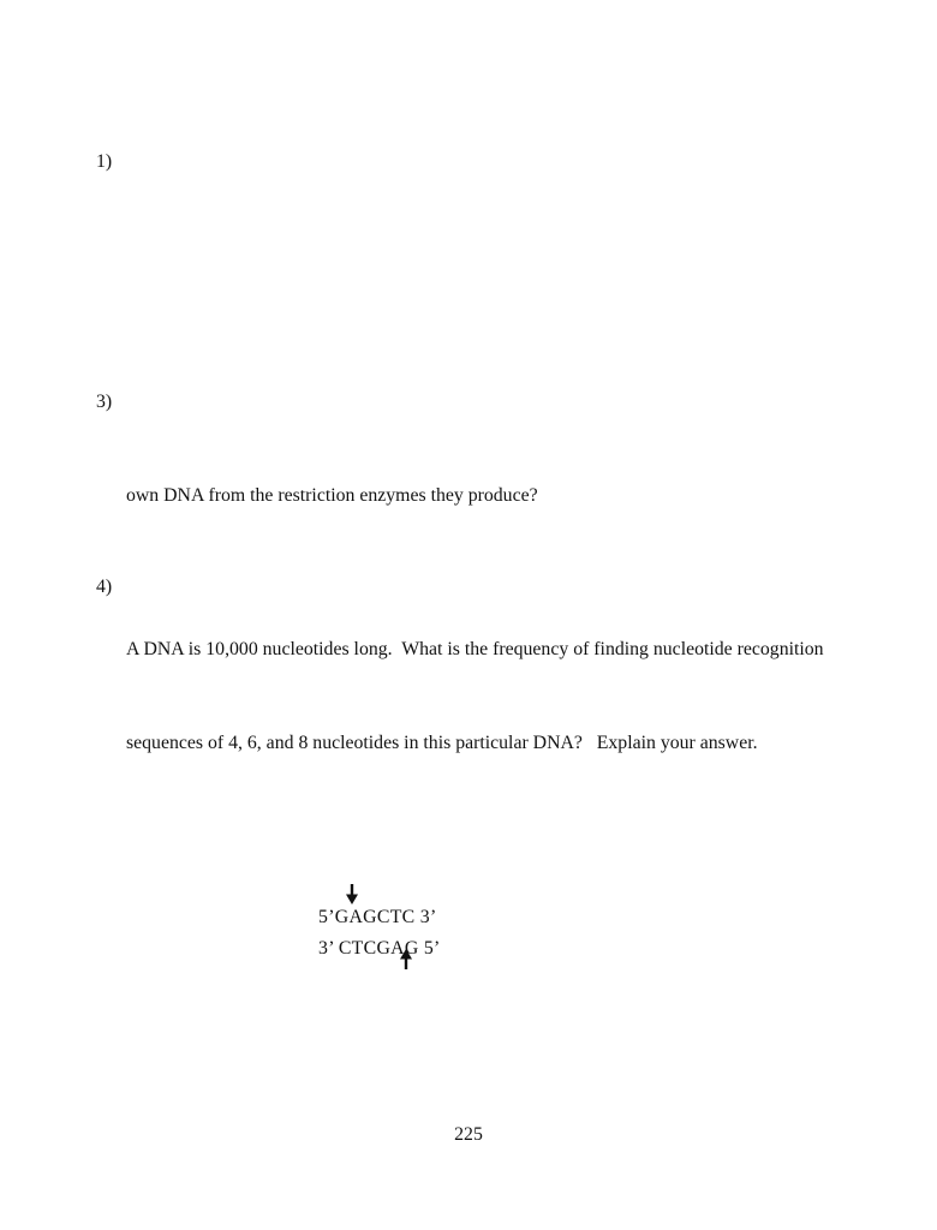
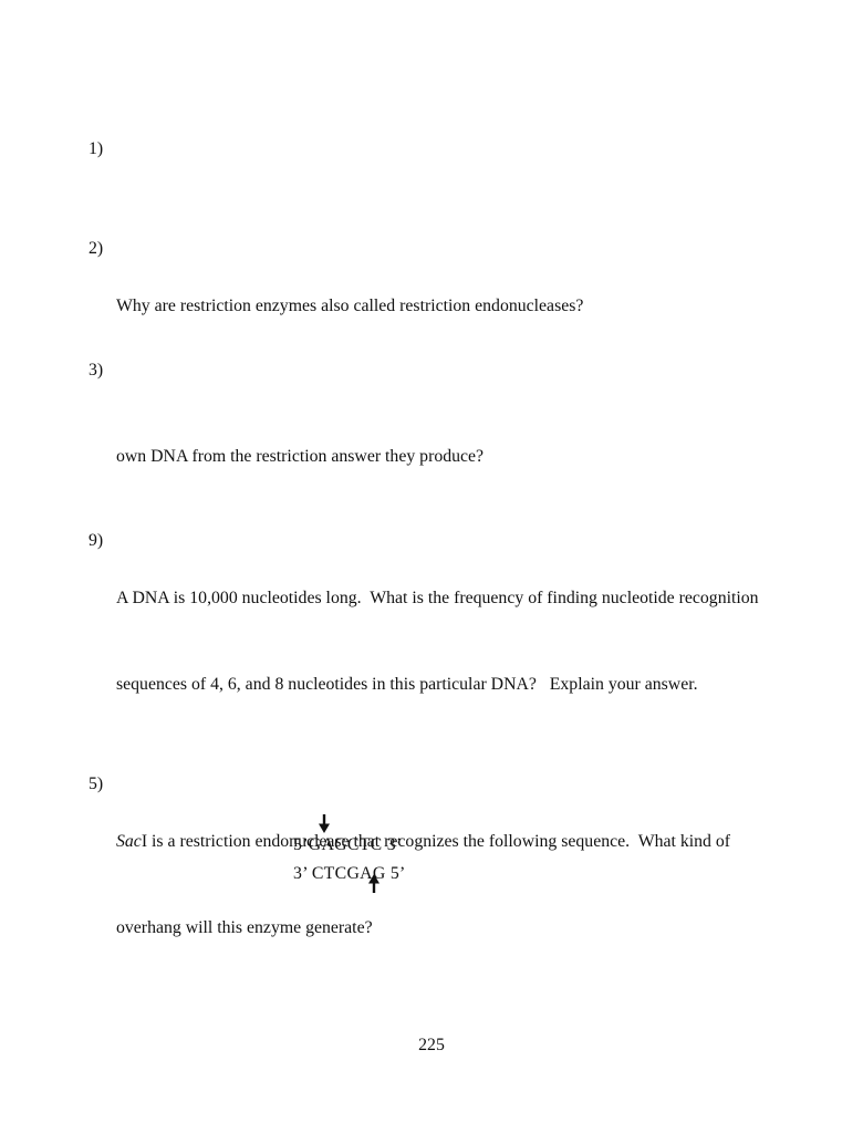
  1)
+ 2)
+ Why are restriction enzymes also called restriction endonucleases?
  3)
- own DNA from the restriction enzymes they produce?
+ own DNA from the restriction answer they produce?
- 4)
+ 9)
  A DNA is 10,000 nucleotides long. What is the frequency of finding nucleotide recognition
  sequences of 4, 6, and 8 nucleotides in this particular DNA? Explain your answer.
+ 5)
+ SacI is a restriction endonuclease that recognizes the following sequence. What kind of
+ overhang will this enzyme generate?
  5’GAGCTC 3’
  3’ CTCGAG 5’
  225
